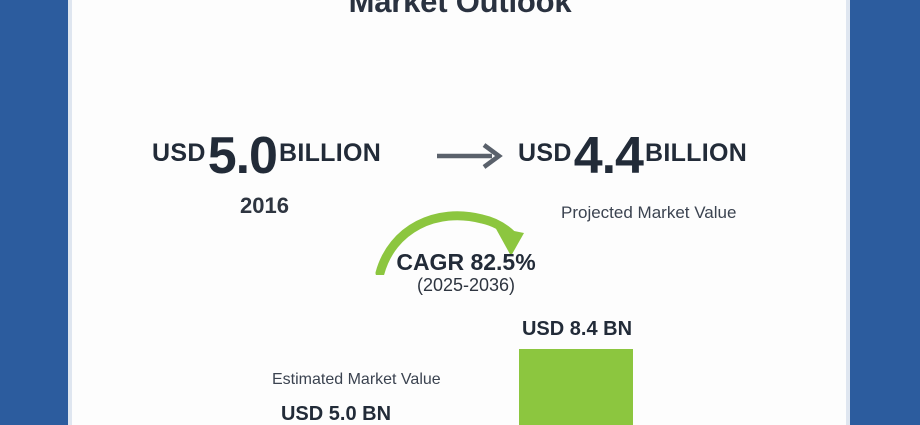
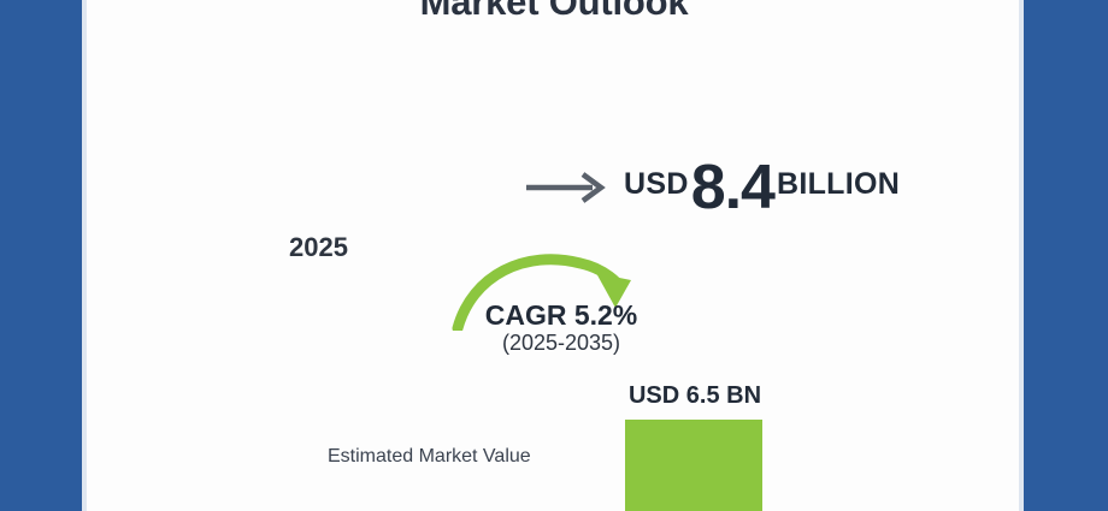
  Market Outlook
- USD5.0BILLION
- 2016
+ 2025
- USD4.4BILLION
+ USD8.4BILLION
- Projected Market Value
- CAGR 82.5%
+ CAGR 5.2%
- (2025-2036)
+ (2025-2035)
- USD 8.4 BN
+ USD 6.5 BN
  Estimated Market Value
- USD 5.0 BN
